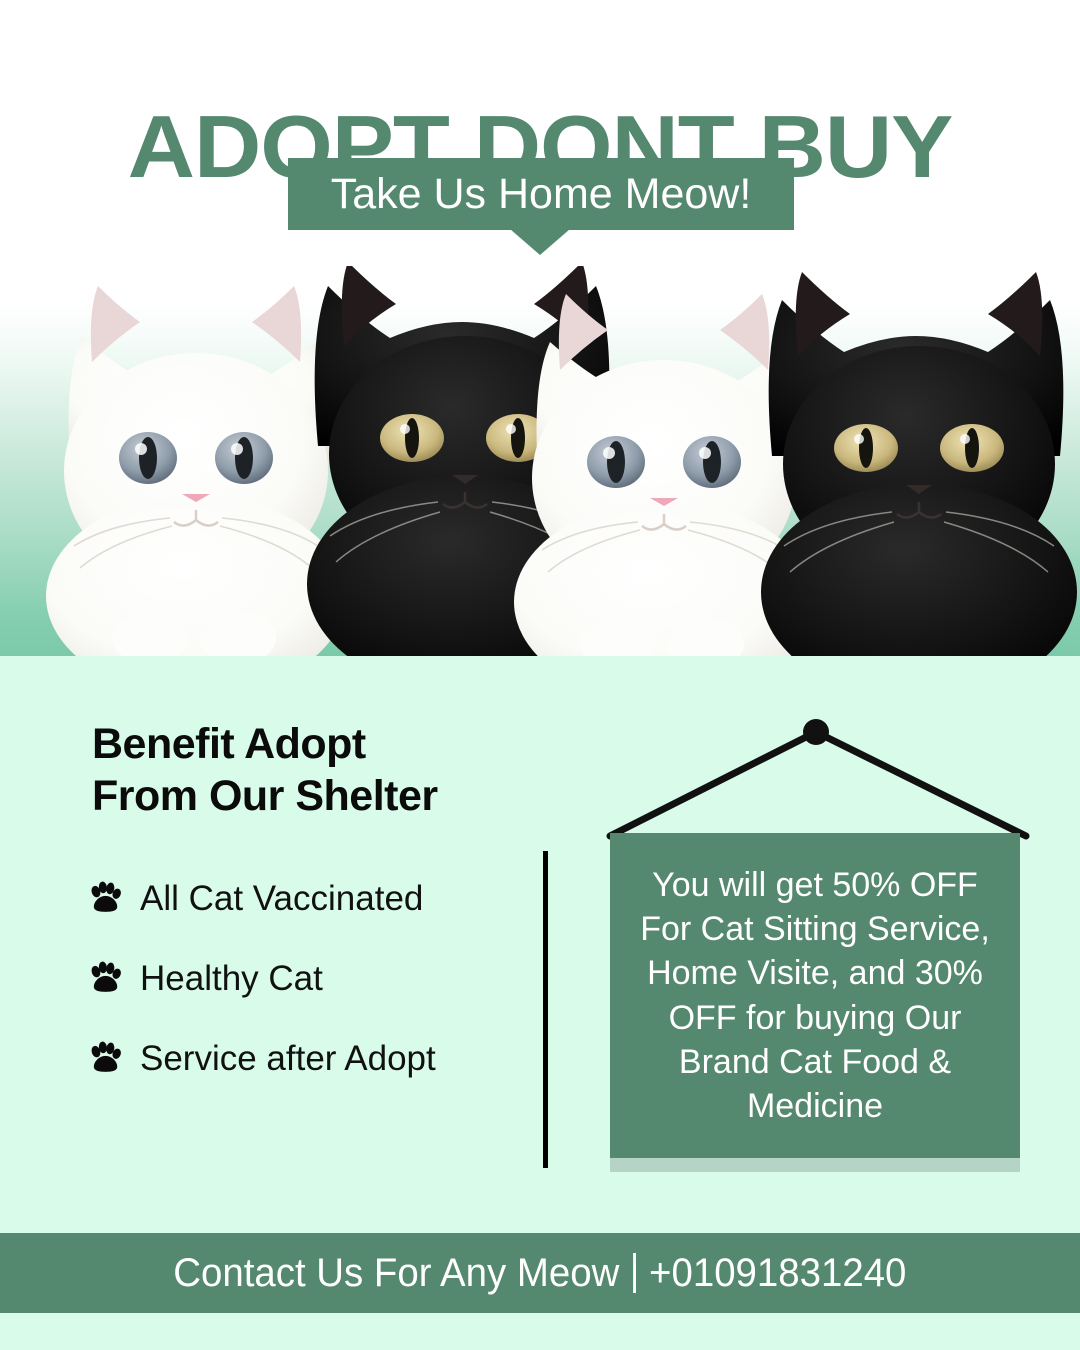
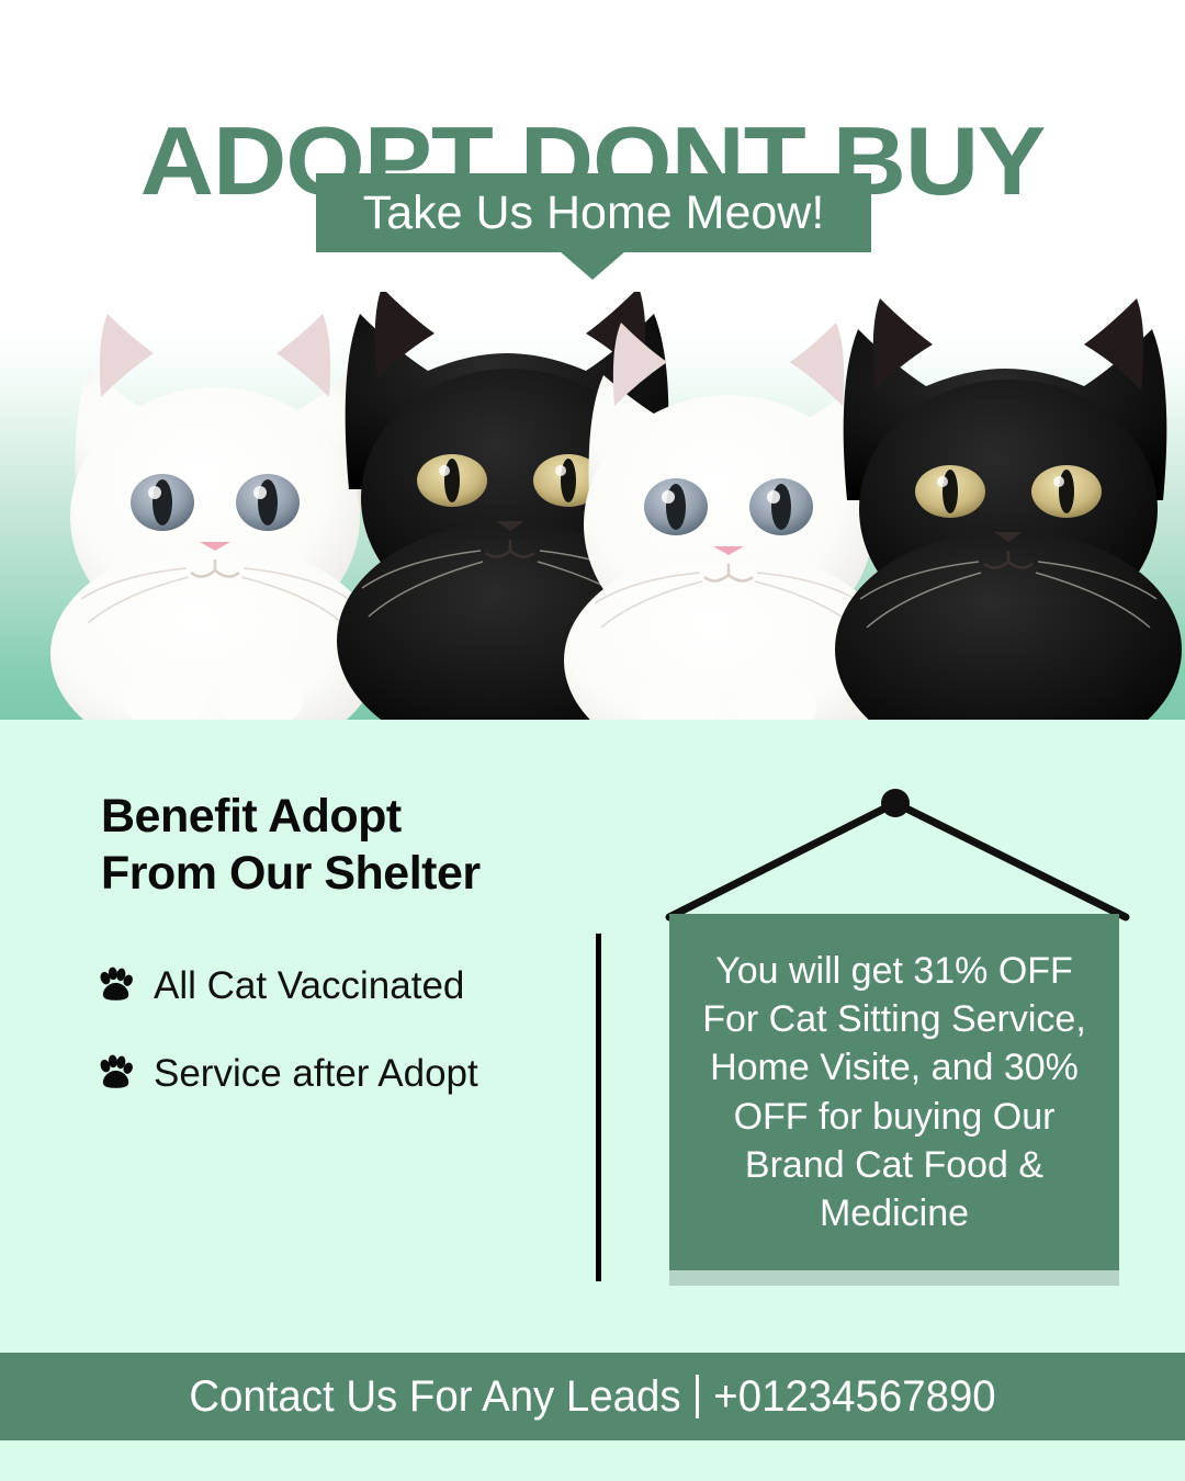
  ADOPT DONT BUY
  Take Us Home Meow!
  Benefit Adopt
  From Our Shelter
  All Cat Vaccinated
- Healthy Cat
  Service after Adopt
- You will get 50% OFF For Cat Sitting Service, Home Visite, and 30% OFF for buying Our Brand Cat Food & Medicine
+ You will get 31% OFF For Cat Sitting Service, Home Visite, and 30% OFF for buying Our Brand Cat Food & Medicine
- Contact Us For Any Meow
+ Contact Us For Any Leads
- +01091831240
+ +01234567890
